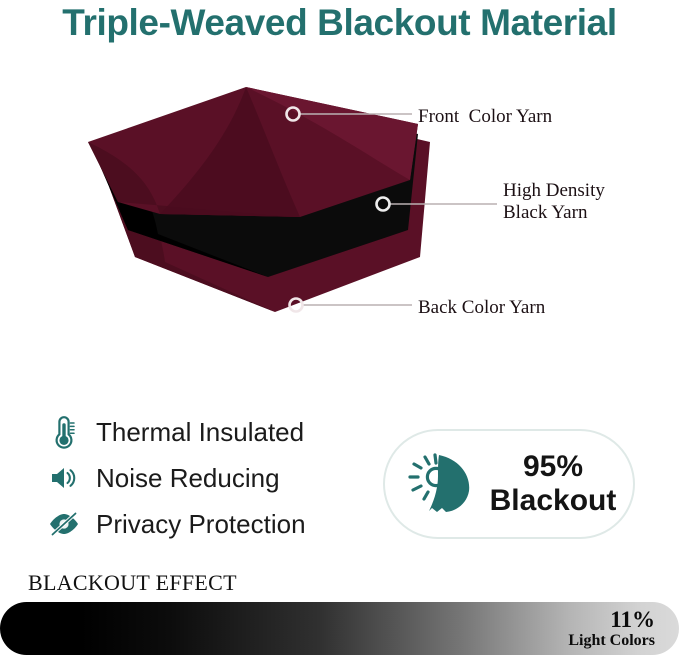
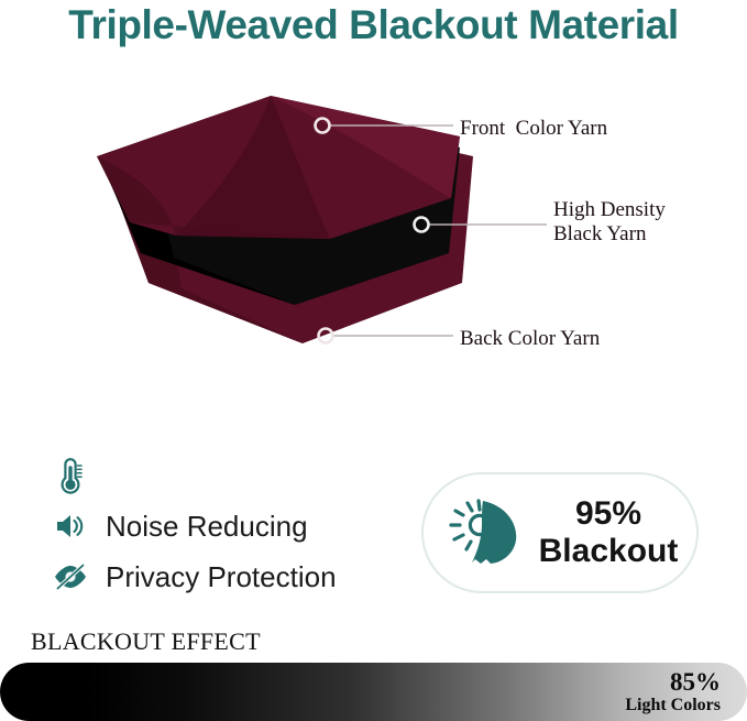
  Triple-Weaved Blackout Material
  Front Color Yarn
  High Density
  Black Yarn
  Back Color Yarn
- Thermal Insulated
  Noise Reducing
  Privacy Protection
  95%
  Blackout
  BLACKOUT EFFECT
- 11%
+ 85%
  Light Colors
